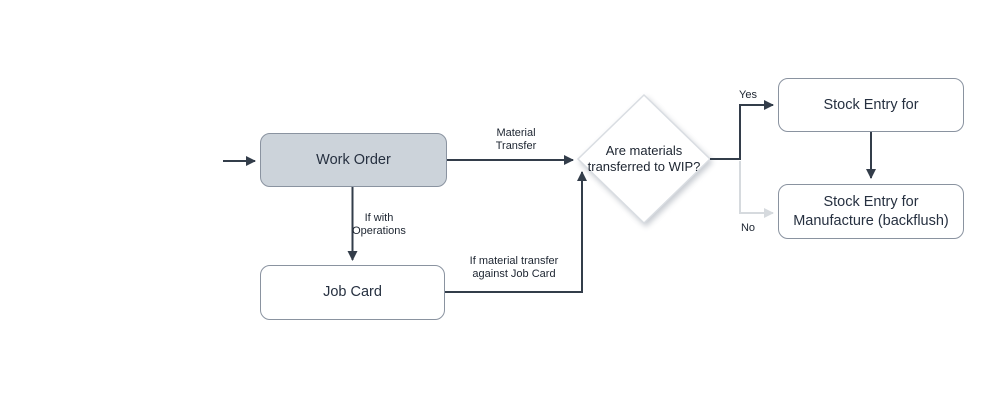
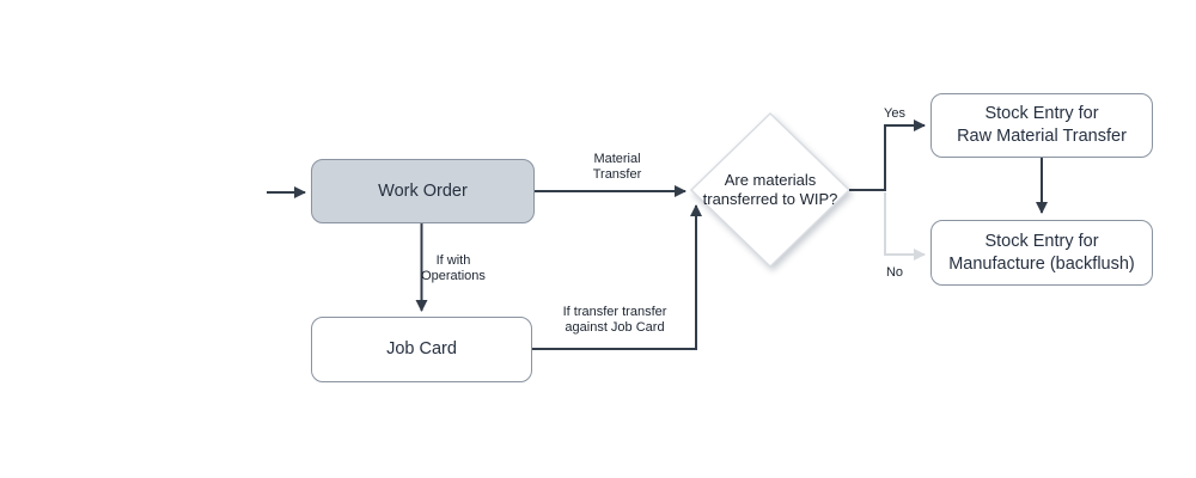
  Work Order
  Job Card
  Are materials
  transferred to WIP?
  Stock Entry for
+ Raw Material Transfer
  Stock Entry for
  Manufacture (backflush)
  Material Transfer
  If with Operations
- If material transfer against Job Card
+ If transfer transfer against Job Card
  Yes
  No
